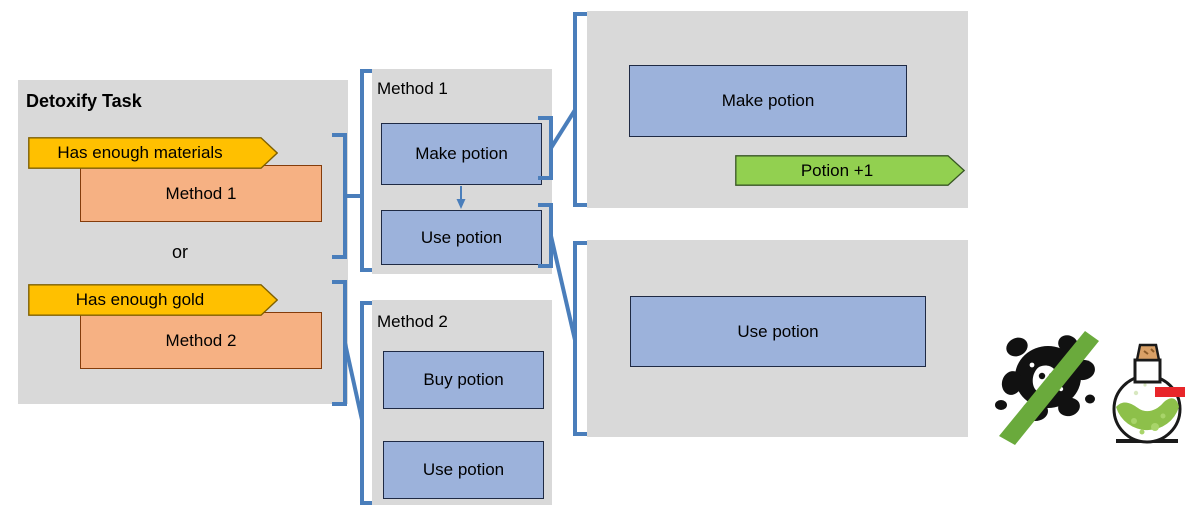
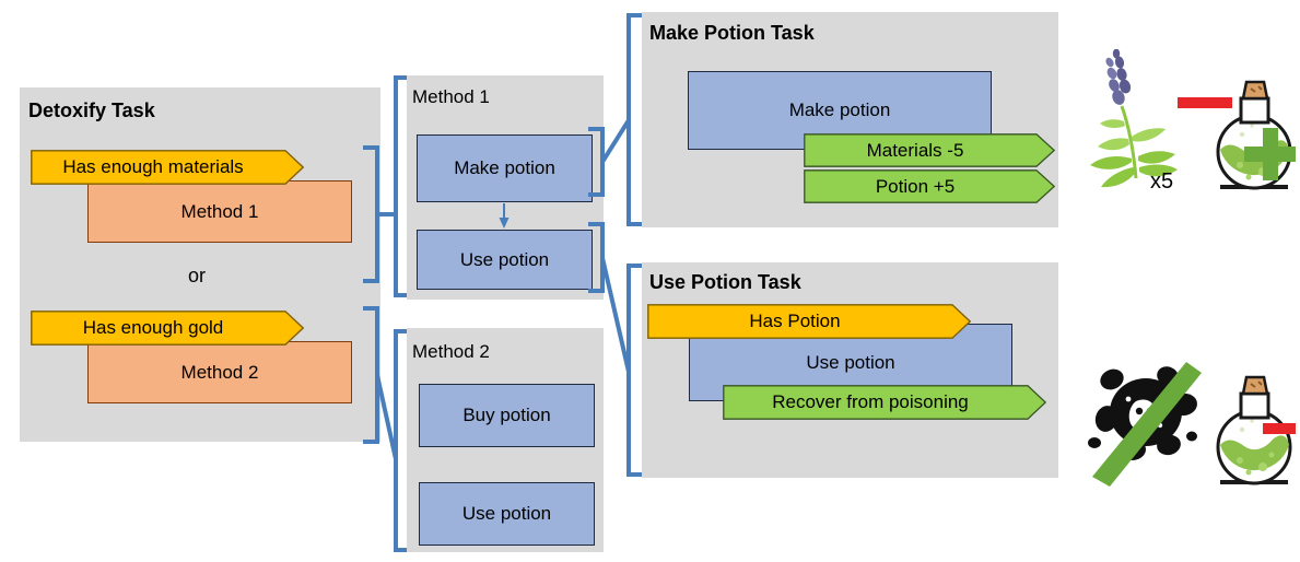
  Detoxify Task
  Method 1
  Has enough materials
  or
  Method 2
  Has enough gold
  Method 1
  Make potion
  Use potion
  Method 2
  Buy potion
  Use potion
+ Make Potion Task
  Make potion
+ Materials -5
- Potion +1
+ Potion +5
+ Use Potion Task
  Use potion
+ Has Potion
+ Recover from poisoning
+ x5
